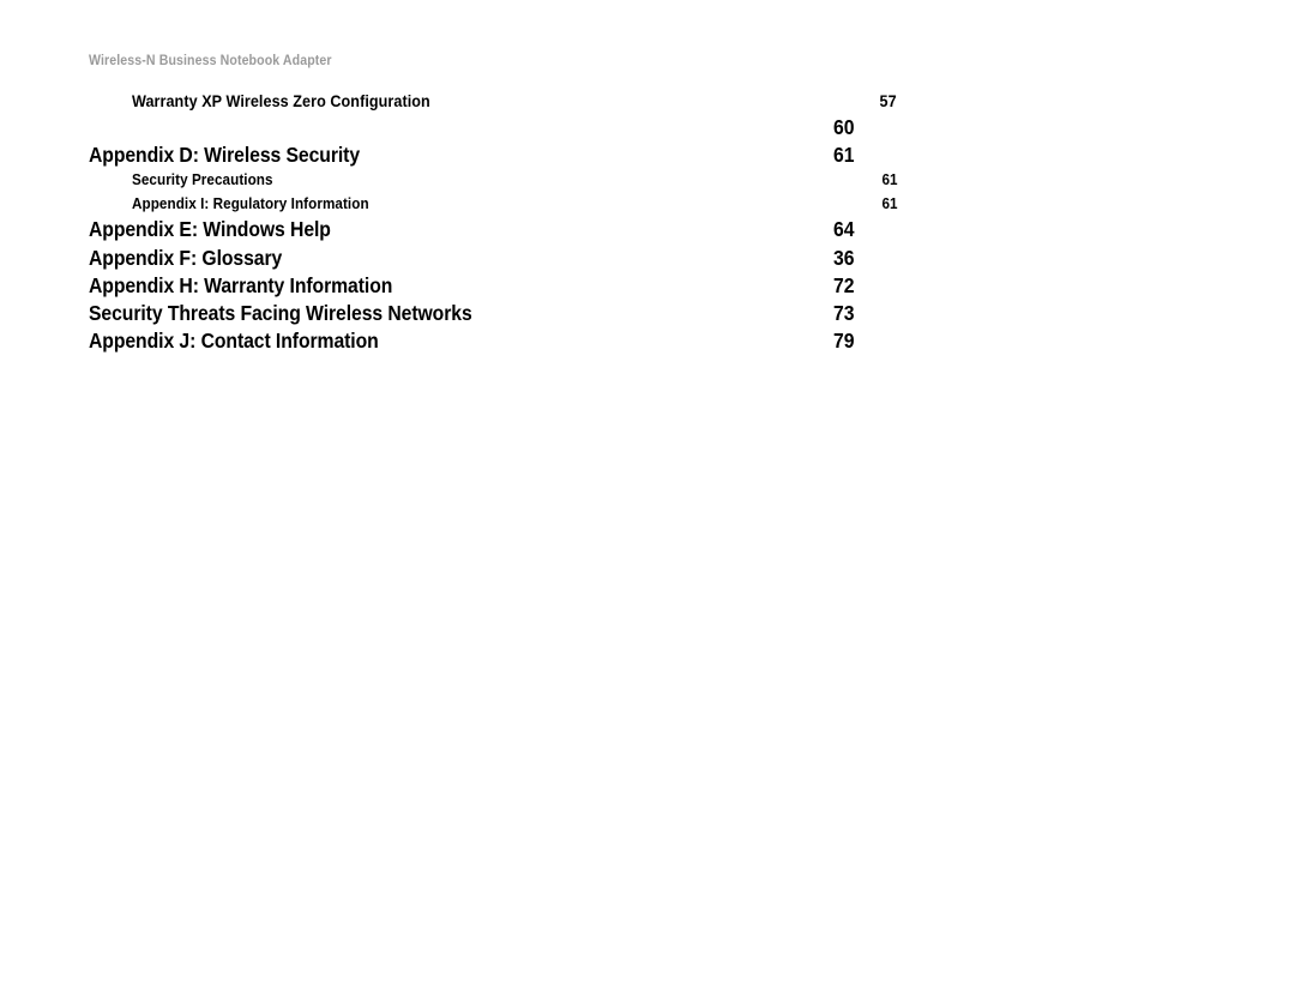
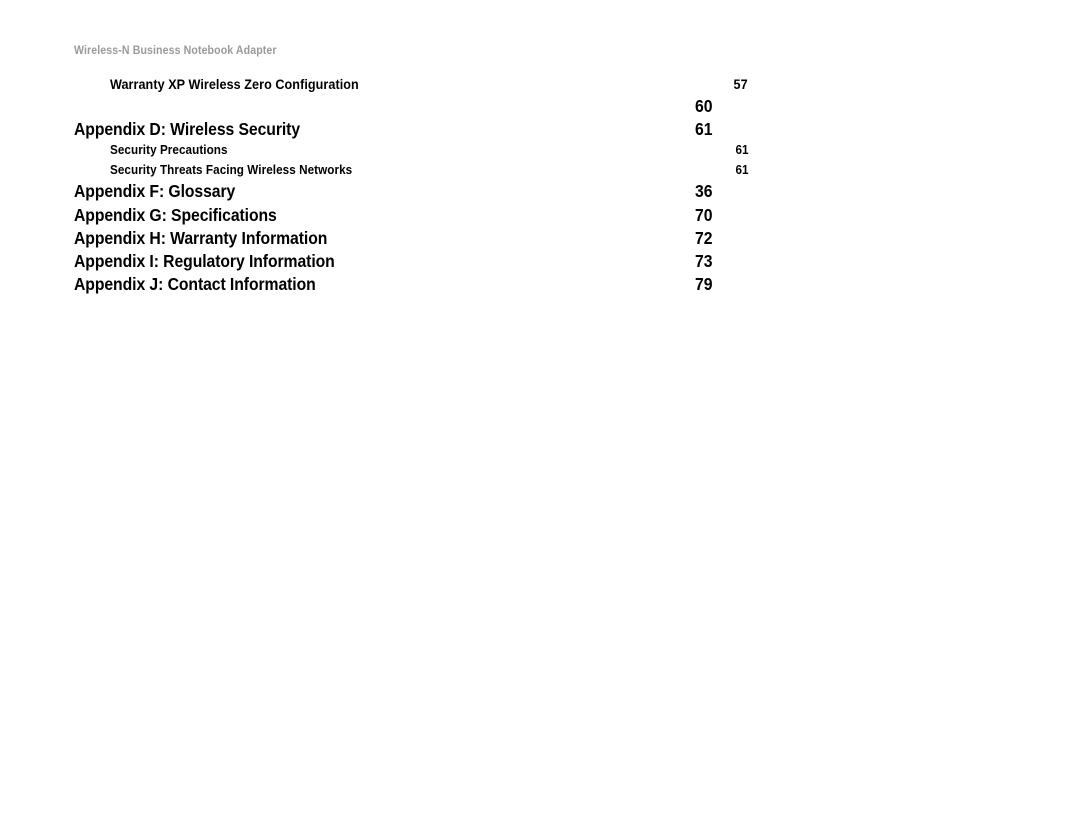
  Wireless-N Business Notebook Adapter
  Warranty XP Wireless Zero Configuration
  57
  60
  Appendix D: Wireless Security
  61
  Security Precautions
  61
- Appendix I: Regulatory Information
+ Security Threats Facing Wireless Networks
  61
- Appendix E: Windows Help
- 64
  Appendix F: Glossary
  36
+ Appendix G: Specifications
+ 70
  Appendix H: Warranty Information
  72
- Security Threats Facing Wireless Networks
+ Appendix I: Regulatory Information
  73
  Appendix J: Contact Information
  79
